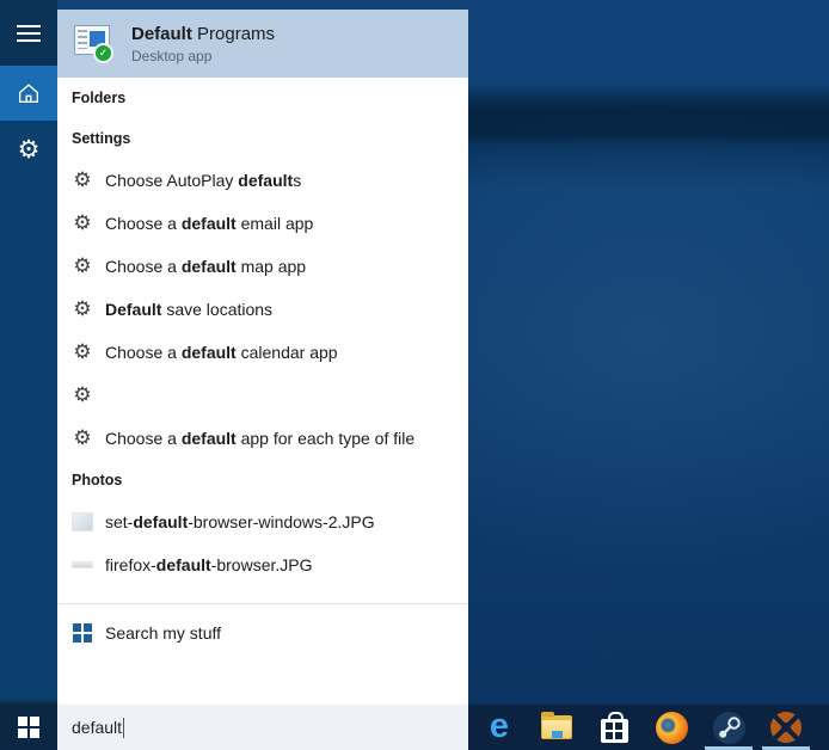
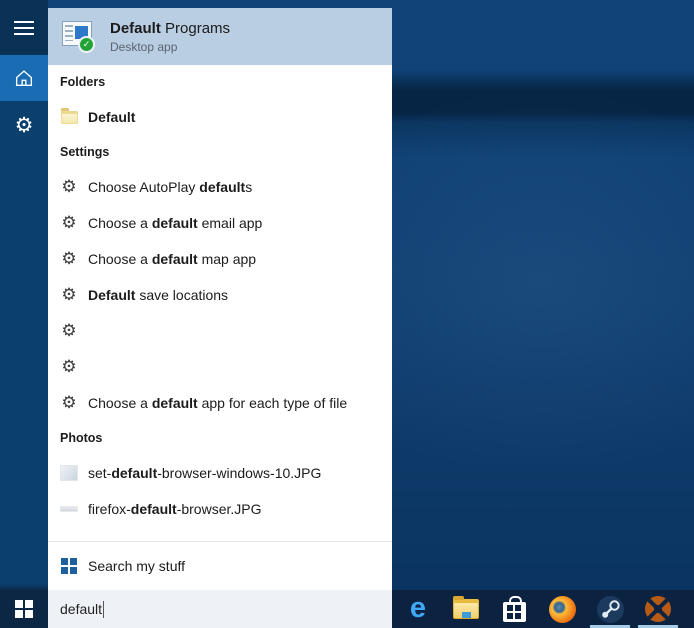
  ⚙
  ✓
  Default Programs
  Desktop app
  Folders
+ Default
  Settings
  ⚙
  Choose AutoPlay defaults
  ⚙
  Choose a default email app
  ⚙
  Choose a default map app
  ⚙
  Default save locations
  ⚙
- Choose a default calendar app
  ⚙
  ⚙
  Choose a default app for each type of file
  Photos
- set-default-browser-windows-2.JPG
+ set-default-browser-windows-10.JPG
  firefox-default-browser.JPG
  Search my stuff
  default
  e
